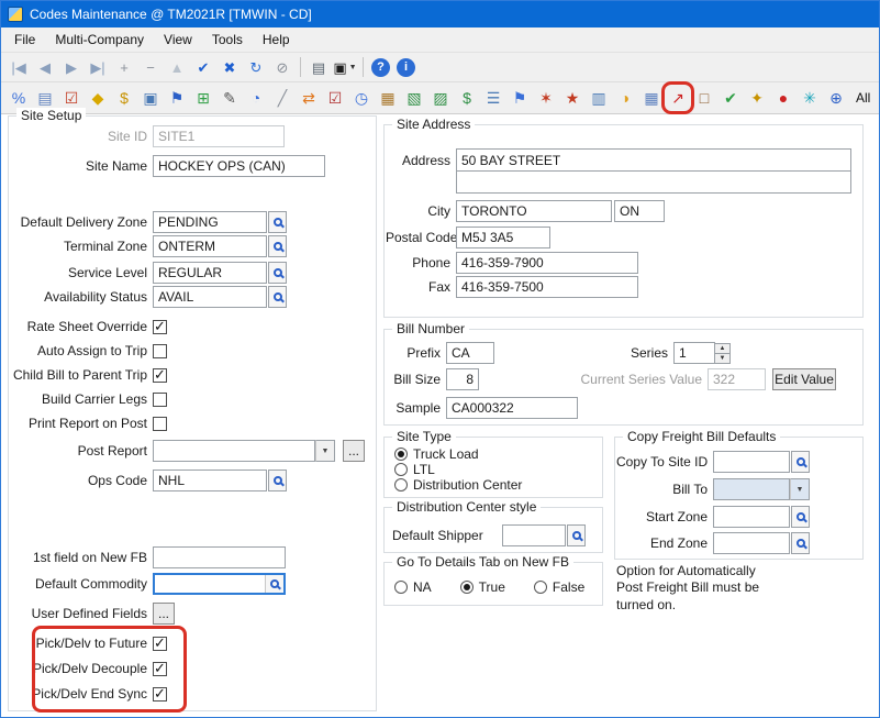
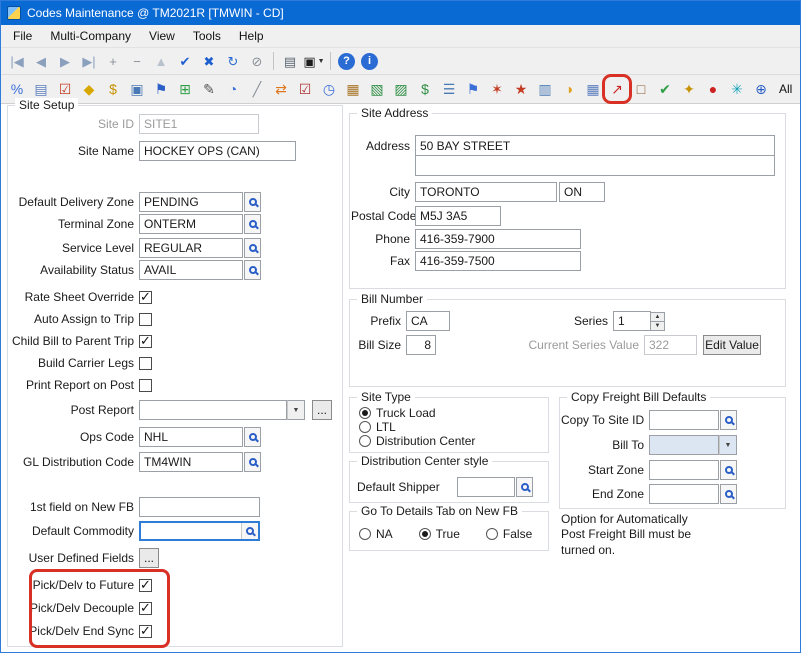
  Codes Maintenance @ TM2021R [TMWIN - CD]
  File
  Multi-Company
  View
  Tools
  Help
  |◀
  ◀
  ▶
  ▶|
  +
  −
  ▲
  ✔
  ✖
  ↻
  ⊘
  ▤
  ▣
  ?
  i
  %
  ▤
  ☑
  ◆
  $
  ▣
  ⚑
  ⊞
  ✎
  ◔
  ╱
  ⇄
  ☑
  ◷
  ▦
  ▧
  ▨
  $
  ☰
  ⚑
  ✶
  ★
  ▥
  ◑
  ▦
  ↗
  □
  ✔
  ✦
  ●
  ✳
  ⊕
  All
  Site Setup
  Site ID
  SITE1
  Site Name
  HOCKEY OPS (CAN)
  Default Delivery Zone
  PENDING
  Terminal Zone
  ONTERM
  Service Level
  REGULAR
  Availability Status
  AVAIL
  Rate Sheet Override
  Auto Assign to Trip
  Child Bill to Parent Trip
  Build Carrier Legs
  Print Report on Post
  Post Report
  ...
  Ops Code
  NHL
+ GL Distribution Code
+ TM4WIN
  1st field on New FB
  Default Commodity
  User Defined Fields
  ...
  Pick/Delv to Future
  Pick/Delv Decouple
  Pick/Delv End Sync
  Site Address
  Address
  50 BAY STREET
  City
  TORONTO
  ON
  Postal Code
  M5J 3A5
  Phone
  416-359-7900
  Fax
  416-359-7500
  Bill Number
  Prefix
  CA
  Series
  1
  Bill Size
  8
  Current Series Value
  322
  Edit Value
- Sample
- CA000322
  Site Type
  Truck Load
  LTL
  Distribution Center
  Distribution Center style
  Default Shipper
  Go To Details Tab on New FB
  NA
  True
  False
  Copy Freight Bill Defaults
  Copy To Site ID
  Bill To
  Start Zone
  End Zone
  Option for Automatically Post Freight Bill must be turned on.
